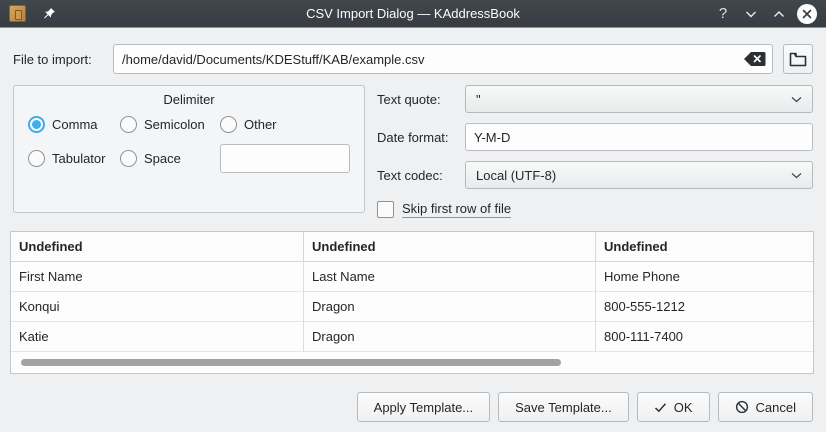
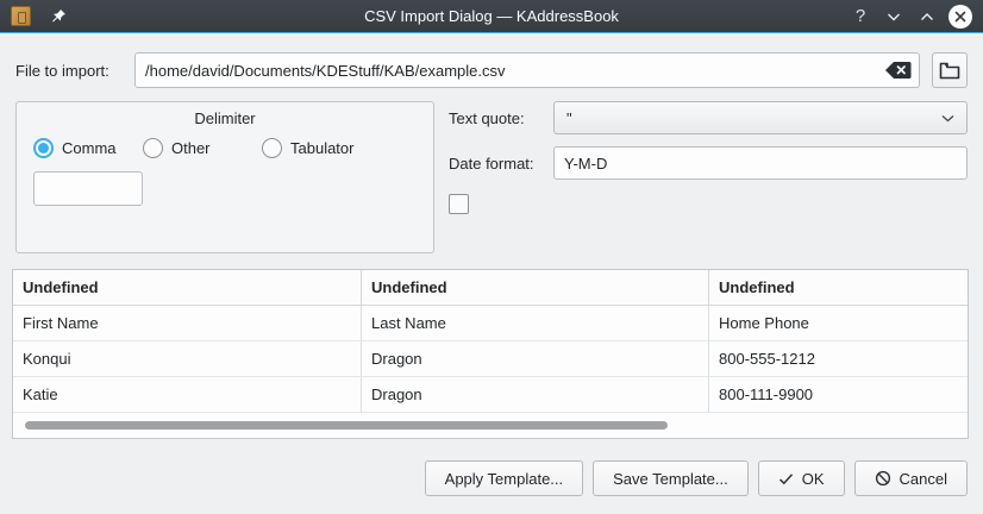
  CSV Import Dialog — KAddressBook
  ?
  File to import:
  /home/david/Documents/KDEStuff/KAB/example.csv
  Delimiter
  Comma
- Semicolon
  Other
  Tabulator
- Space
  Text quote:
  "
  Date format:
  Y-M-D
- Text codec:
- Local (UTF-8)
- Skip first row of file
  Undefined
  Undefined
  Undefined
  First Name
  Last Name
  Home Phone
  Konqui
  Dragon
  800-555-1212
  Katie
  Dragon
- 800-111-7400
+ 800-111-9900
  Apply Template...
  Save Template...
  OK
  Cancel
